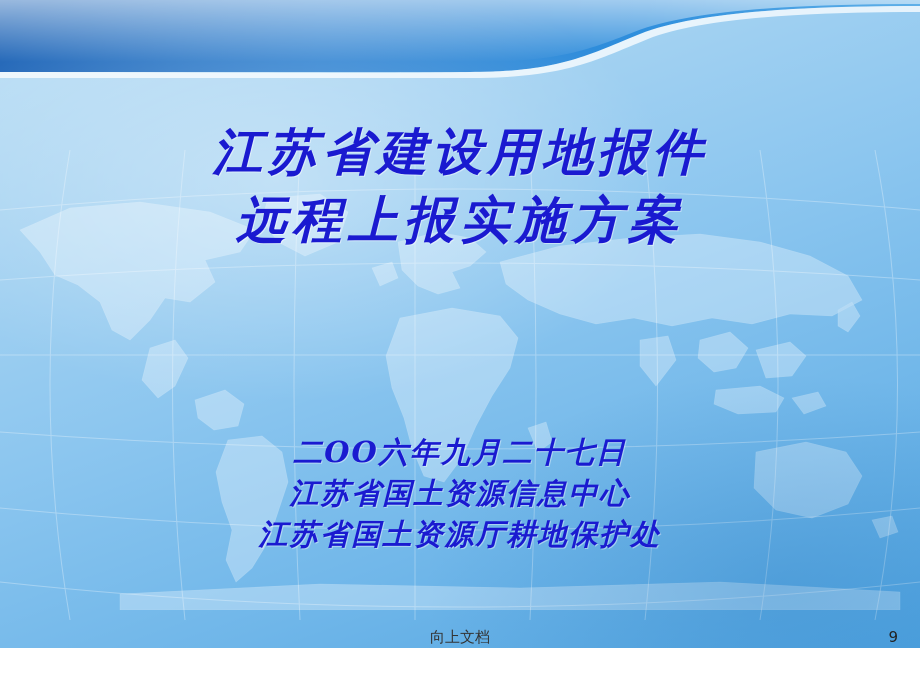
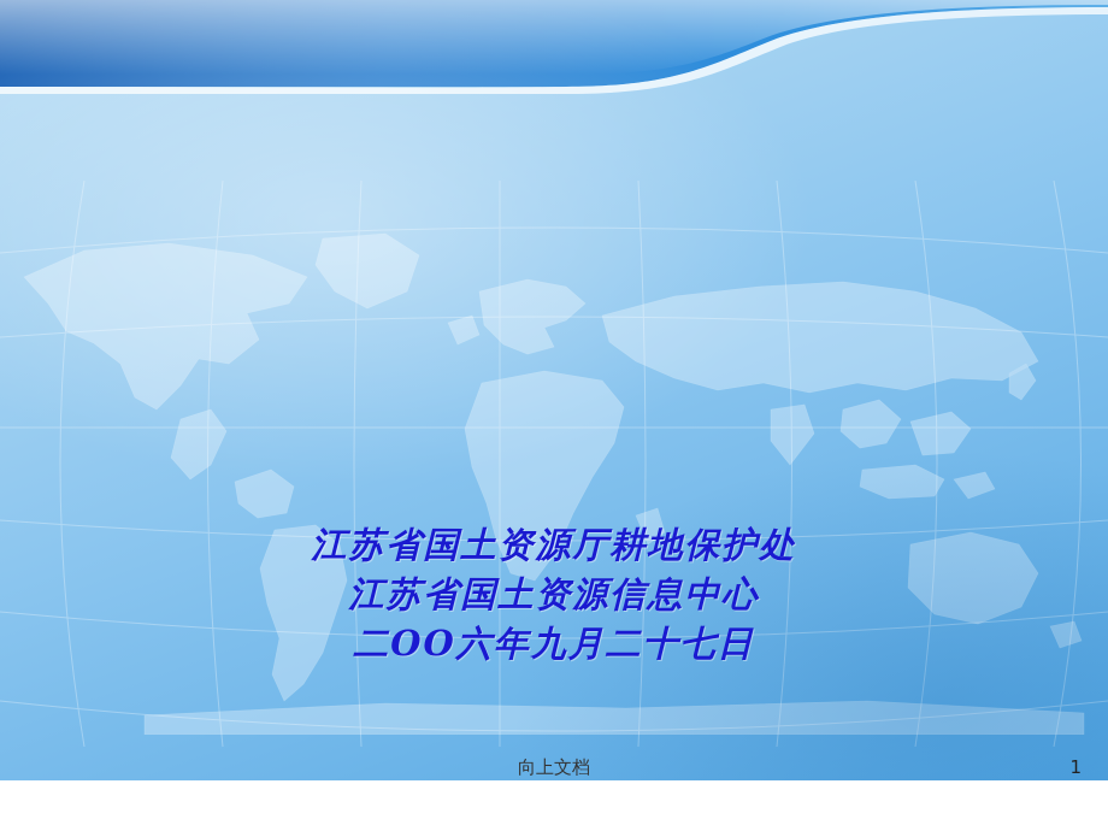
- 江苏省建设用地报件
- 远程上报实施方案
- 二OO六年九月二十七日
+ 江苏省国土资源厅耕地保护处
  江苏省国土资源信息中心
- 江苏省国土资源厅耕地保护处
+ 二OO六年九月二十七日
  向上文档
- 9
+ 1
